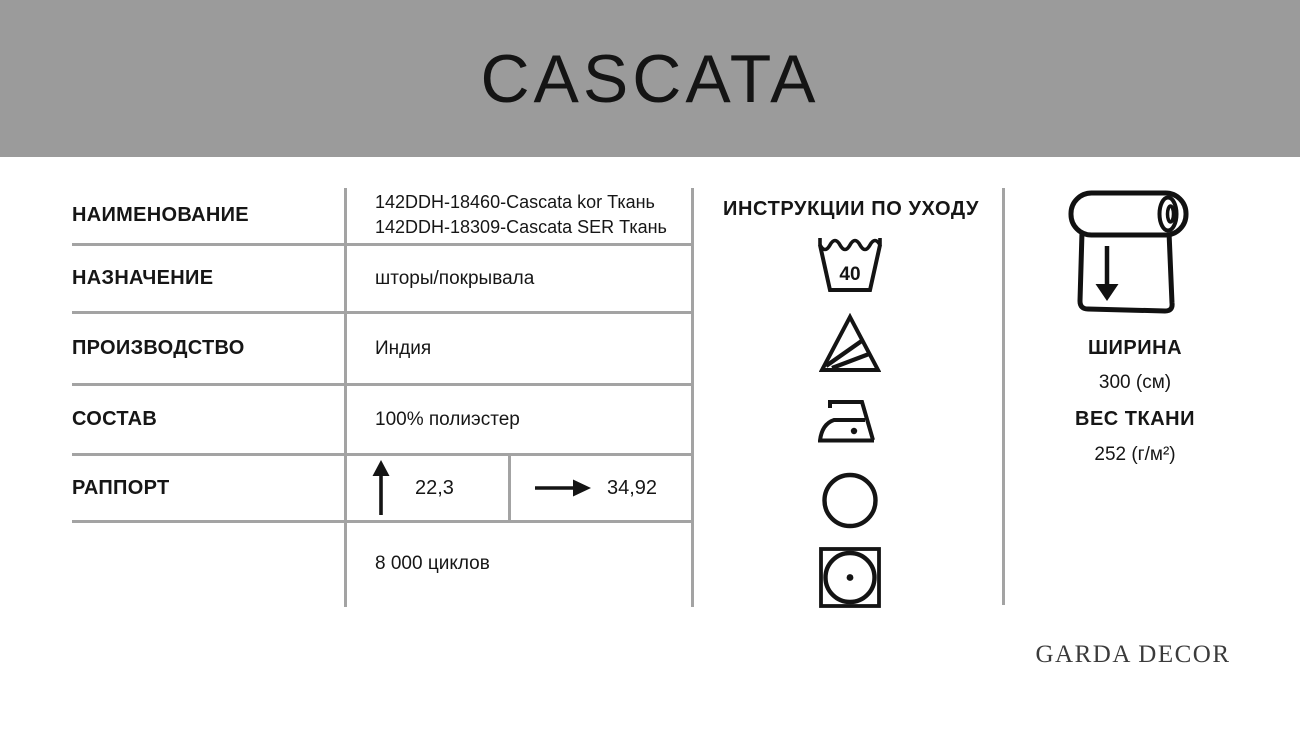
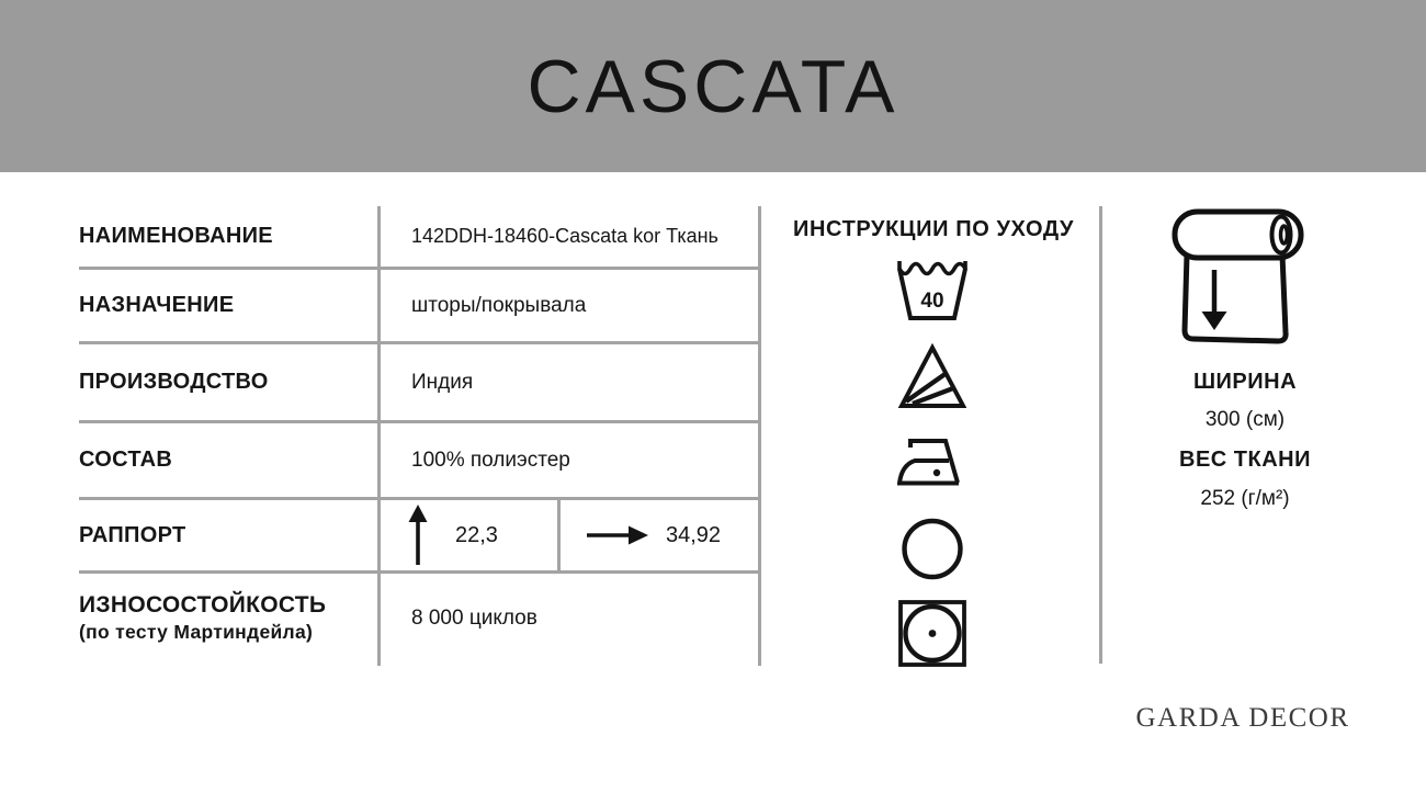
  CASCATA
  НАИМЕНОВАНИЕ
  142DDH-18460-Cascata kor Ткань
- 142DDH-18309-Cascata SER Ткань
  НАЗНАЧЕНИЕ
  шторы/покрывала
  ПРОИЗВОДСТВО
  Индия
  СОСТАВ
  100% полиэстер
  РАППОРТ
  22,3
  34,92
+ ИЗНОСОСТОЙКОСТЬ
+ (по тесту Мартиндейла)
  8 000 циклов
  ИНСТРУКЦИИ ПО УХОДУ
  40
  ШИРИНА
  300 (см)
  ВЕС ТКАНИ
  252 (г/м²)
  GARDA DECOR
